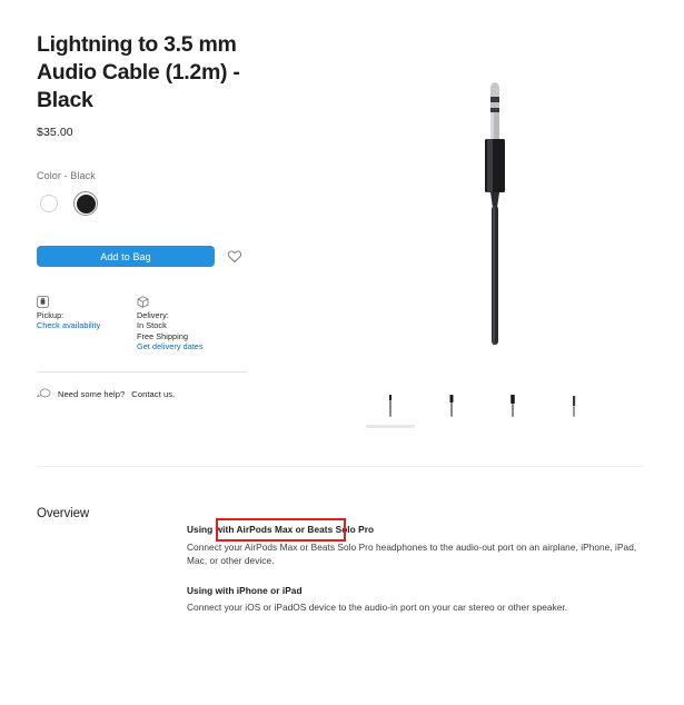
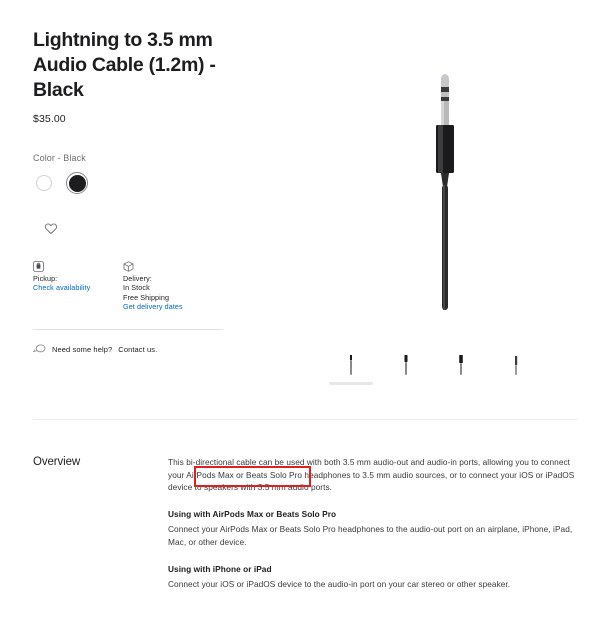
  Lightning to 3.5 mm Audio Cable (1.2m) - Black
  $35.00
  Color - Black
- Add to Bag
  Pickup:
  Check availability
  Delivery:
  In Stock
  Free Shipping
  Get delivery dates
  Need some help?
  Contact us.
  Overview
+ This bi-directional cable can be used with both 3.5 mm audio-out and audio-in ports, allowing you to connect your AirPods Max or Beats Solo Pro headphones to 3.5 mm audio sources, or to connect your iOS or iPadOS device to speakers with 3.5 mm audio ports.
  Using with AirPods Max or Beats Solo Pro
  Connect your AirPods Max or Beats Solo Pro headphones to the audio-out port on an airplane, iPhone, iPad, Mac, or other device.
  Using with iPhone or iPad
  Connect your iOS or iPadOS device to the audio-in port on your car stereo or other speaker.
